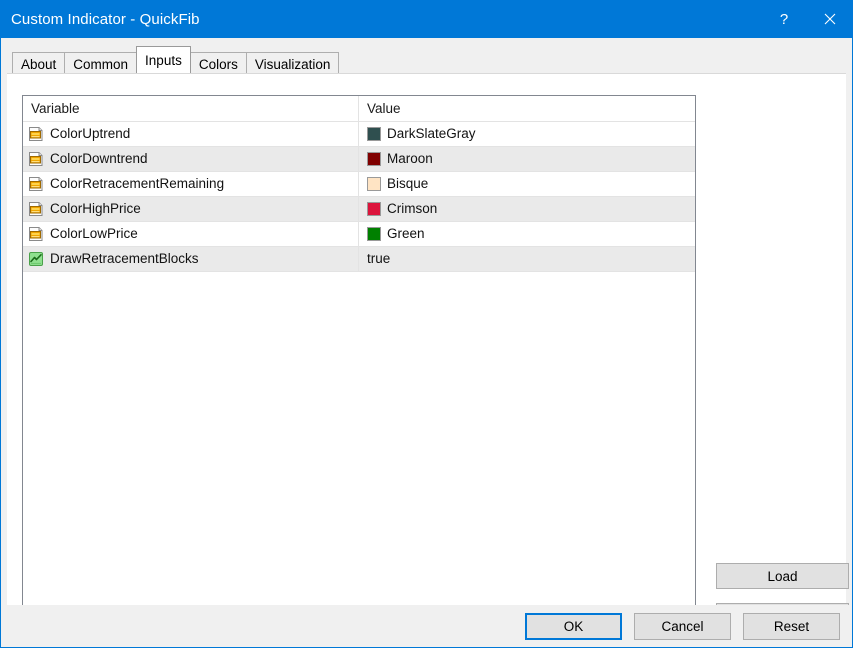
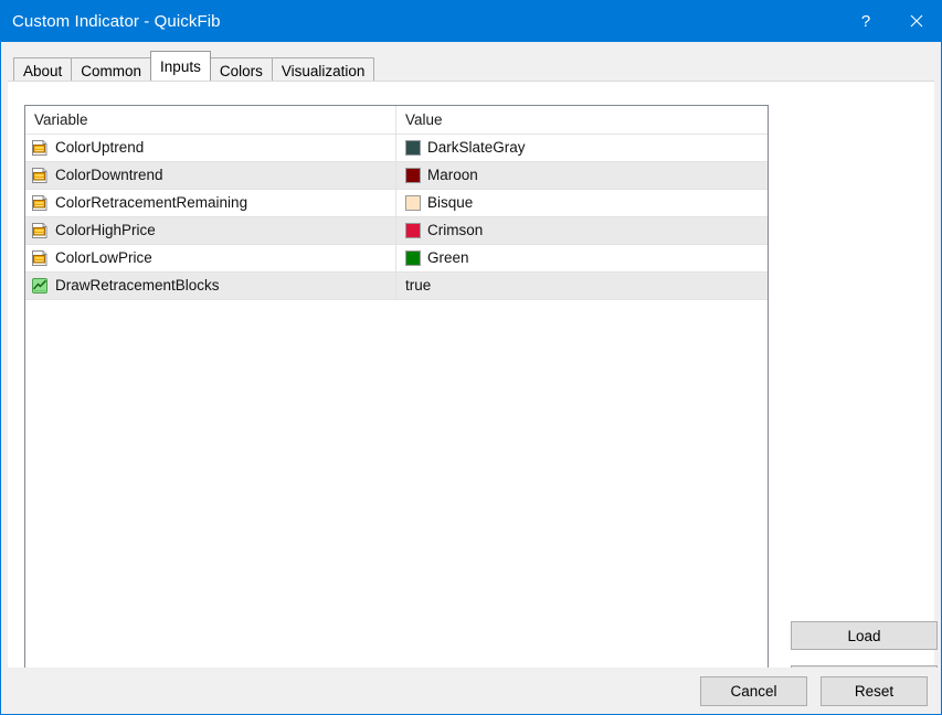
  Custom Indicator - QuickFib
  ?
  About
  Common
  Inputs
  Colors
  Visualization
  Variable
  Value
  ColorUptrend
  DarkSlateGray
  ColorDowntrend
  Maroon
  ColorRetracementRemaining
  Bisque
  ColorHighPrice
  Crimson
  ColorLowPrice
  Green
  DrawRetracementBlocks
  true
  Load
- OK
  Cancel
  Reset
